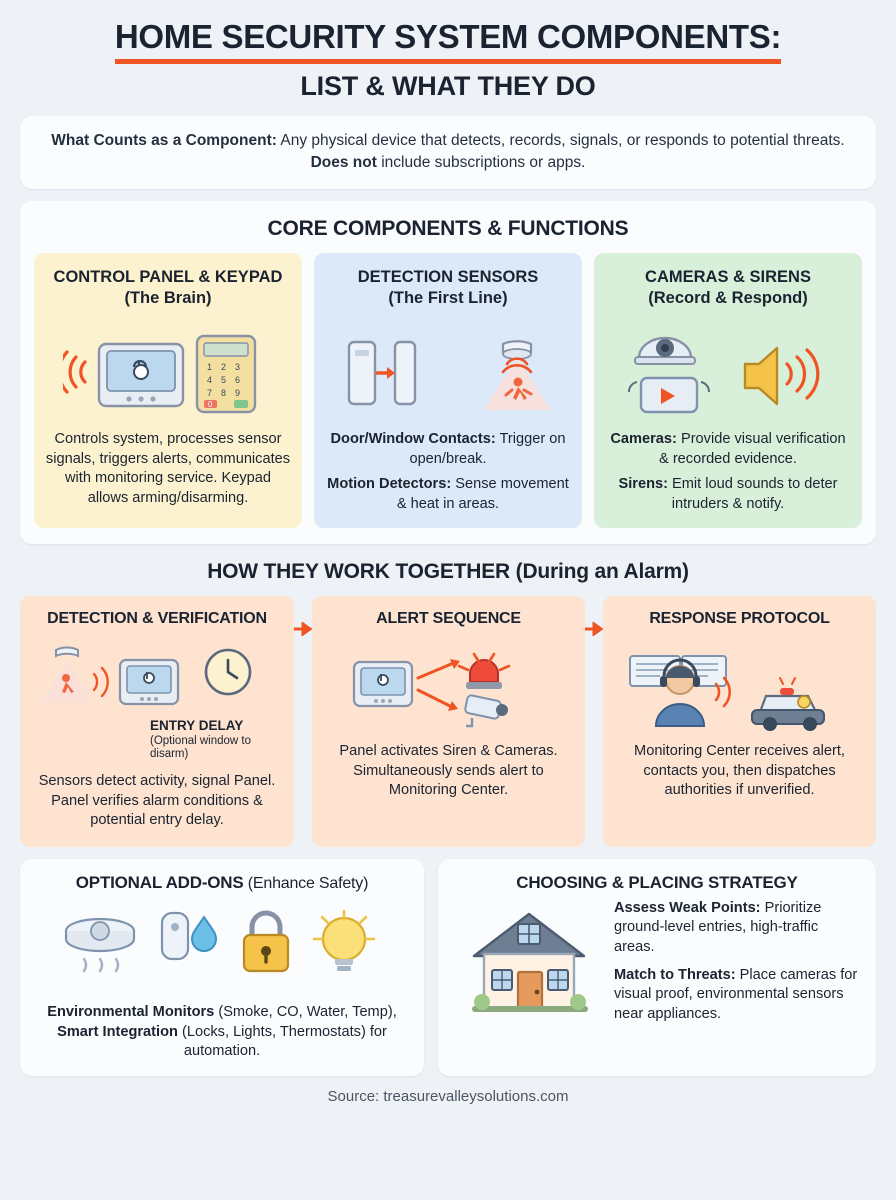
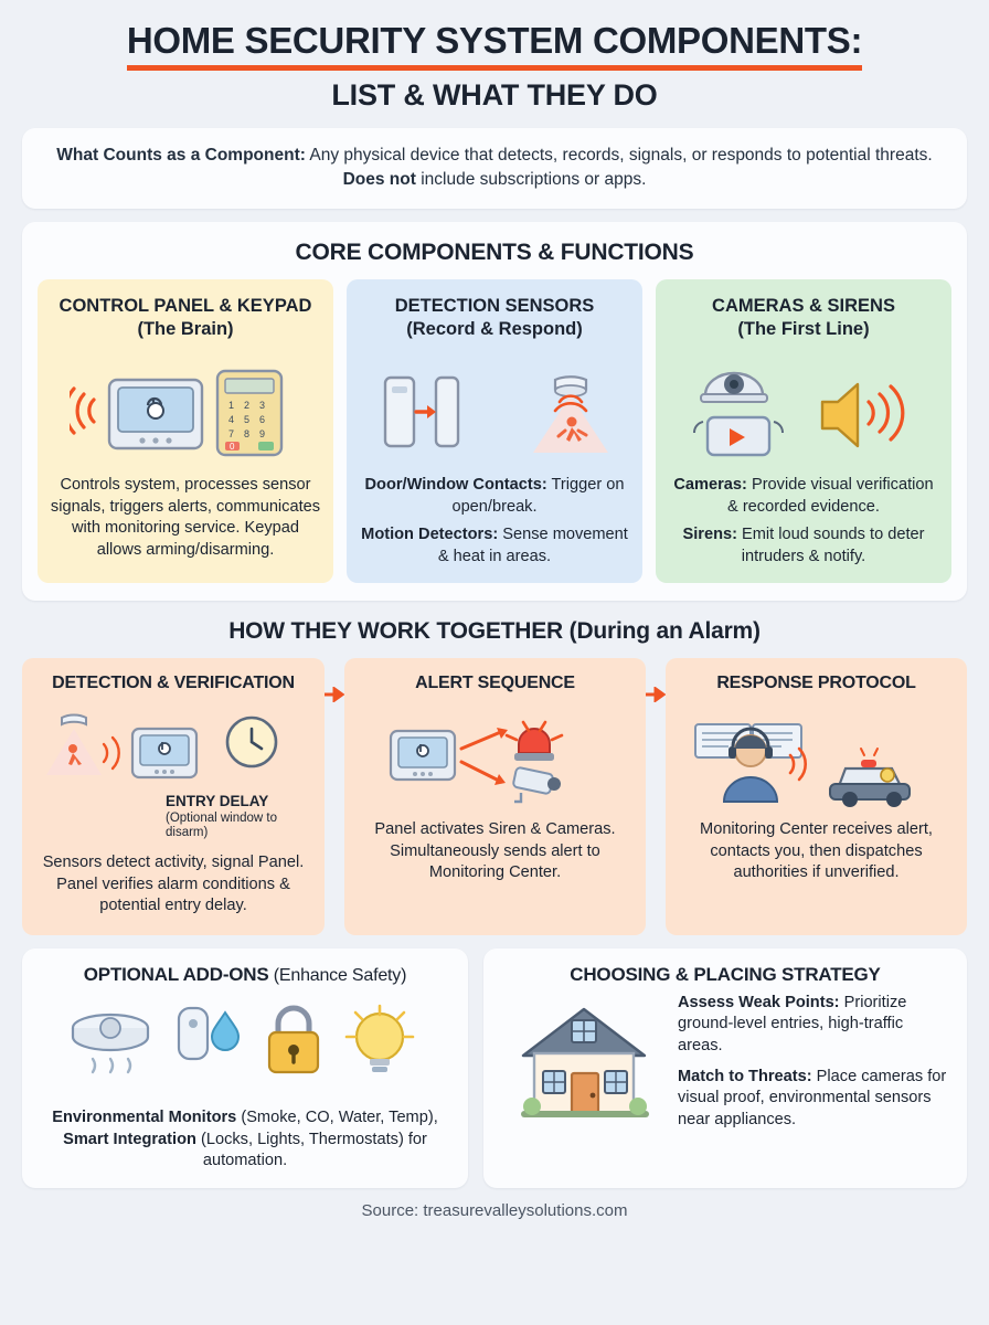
  HOME SECURITY SYSTEM COMPONENTS:
  LIST & WHAT THEY DO
  What Counts as a Component: Any physical device that detects, records, signals, or responds to potential threats. Does not include subscriptions or apps.
  CORE COMPONENTS & FUNCTIONS
  CONTROL PANEL & KEYPAD
  (The Brain)
  1
  2
  3
  4
  5
  6
  7
  8
  9
  0
  Controls system, processes sensor signals, triggers alerts, communicates with monitoring service. Keypad allows arming/disarming.
  DETECTION SENSORS
- (The First Line)
+ (Record & Respond)
  Door/Window Contacts: Trigger on open/break.
  Motion Detectors: Sense movement & heat in areas.
  CAMERAS & SIRENS
- (Record & Respond)
+ (The First Line)
  Cameras: Provide visual verification & recorded evidence.
  Sirens: Emit loud sounds to deter intruders & notify.
  HOW THEY WORK TOGETHER (During an Alarm)
  DETECTION & VERIFICATION
  ENTRY DELAY
  (Optional window to disarm)
  Sensors detect activity, signal Panel. Panel verifies alarm conditions & potential entry delay.
  ALERT SEQUENCE
  Panel activates Siren & Cameras. Simultaneously sends alert to Monitoring Center.
  RESPONSE PROTOCOL
  Monitoring Center receives alert, contacts you, then dispatches authorities if unverified.
  OPTIONAL ADD-ONS (Enhance Safety)
  Environmental Monitors (Smoke, CO, Water, Temp), Smart Integration (Locks, Lights, Thermostats) for automation.
  CHOOSING & PLACING STRATEGY
  Assess Weak Points: Prioritize ground-level entries, high-traffic areas.
  Match to Threats: Place cameras for visual proof, environmental sensors near appliances.
  Source: treasurevalleysolutions.com
